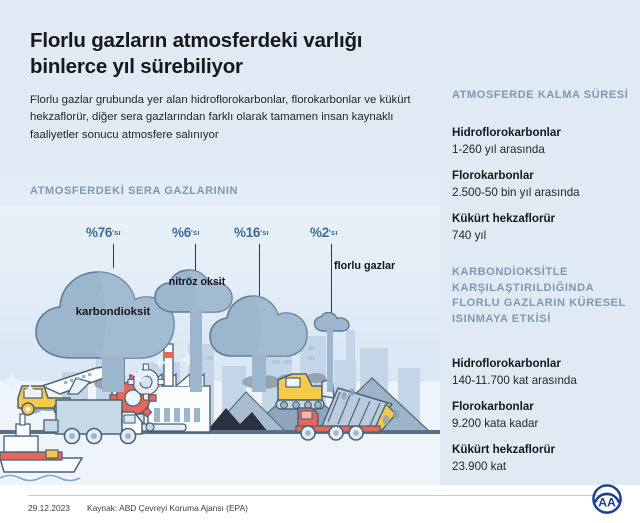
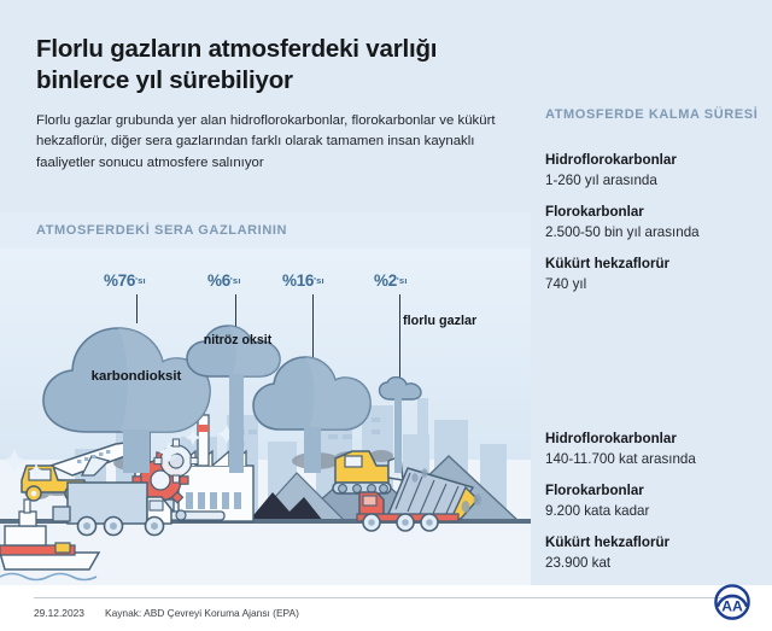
  Florlu gazların atmosferdeki varlığı binlerce yıl sürebiliyor
  Florlu gazlar grubunda yer alan hidroflorokarbonlar, florokarbonlar ve kükürt hekzaflorür, diğer sera gazlarından farklı olarak tamamen insan kaynaklı faaliyetler sonucu atmosfere salınıyor
  ATMOSFERDEKİ SERA GAZLARININ
  %76'sı
  karbondioksit
  %6'sı
  nitröz oksit
  %16'sı
  %2'sı
  florlu gazlar
  ATMOSFERDE KALMA SÜRESİ
  Hidroflorokarbonlar
  1-260 yıl arasında
  Florokarbonlar
  2.500-50 bin yıl arasında
  Kükürt hekzaflorür
  740 yıl
- KARBONDİOKSİTLE KARŞILAŞTIRILDIĞINDA FLORLU GAZLARIN KÜRESEL ISINMAYA ETKİSİ
  Hidroflorokarbonlar
  140-11.700 kat arasında
  Florokarbonlar
  9.200 kata kadar
  Kükürt hekzaflorür
  23.900 kat
  29.12.2023
  Kaynak: ABD Çevreyi Koruma Ajansı (EPA)
  AA
